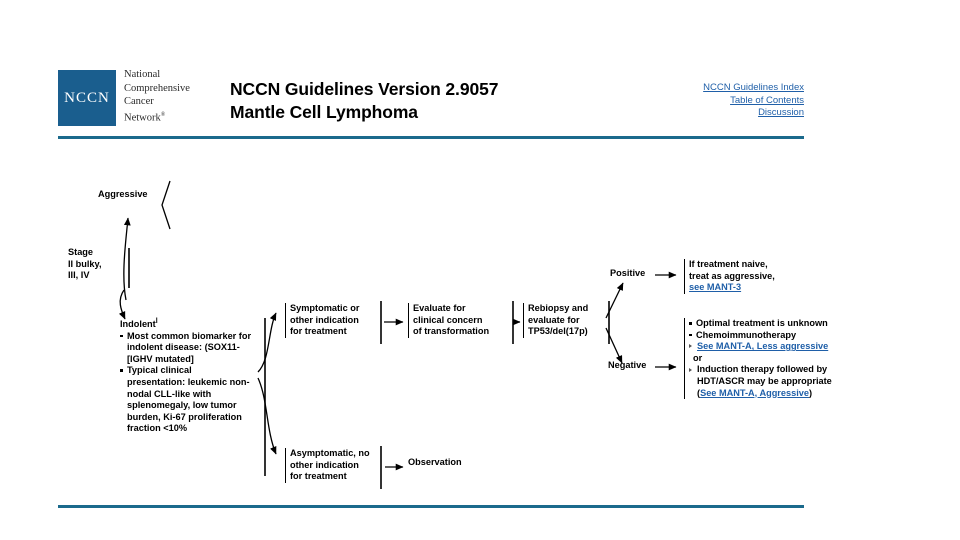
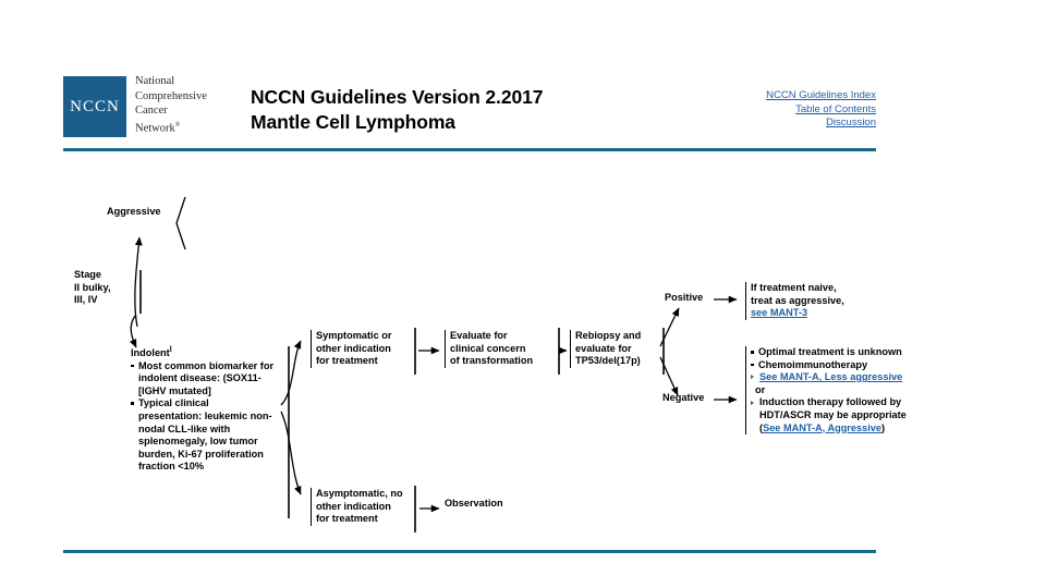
  NCCN
  National
  Comprehensive
  Cancer
  Network
- NCCN Guidelines Version 2.9057
+ NCCN Guidelines Version 2.2017
  Mantle Cell Lymphoma
  NCCN Guidelines Index
  Table of Contents
  Discussion
  Aggressive
  Stage
  II bulky,
  III, IV
  Indolent
  Most common biomarker for indolent disease: (SOX11- [IGHV mutated]
  Typical clinical presentation: leukemic non-nodal CLL-like with splenomegaly, low tumor burden, Ki-67 proliferation fraction <10%
  Symptomatic or
  other indication
  for treatment
  Asymptomatic, no
  other indication
  for treatment
  Evaluate for
  clinical concern
  of transformation
  Rebiopsy and
  evaluate for
  TP53/del(17p)
  Positive
  Negative
  Observation
  If treatment naive,
  treat as aggressive,
  see MANT-3
  Optimal treatment is unknown
  Chemoimmunotherapy
  See MANT-A, Less aggressive
  or
  Induction therapy followed by
  HDT/ASCR may be appropriate
  (See MANT-A, Aggressive)
